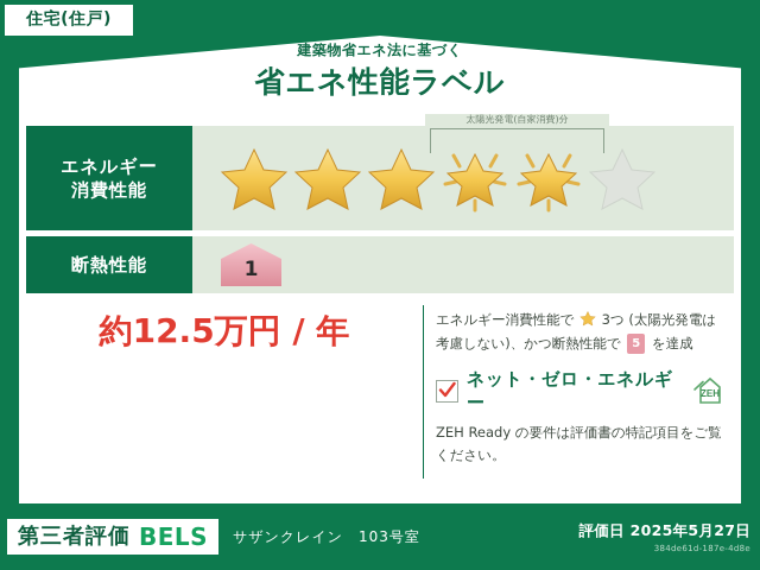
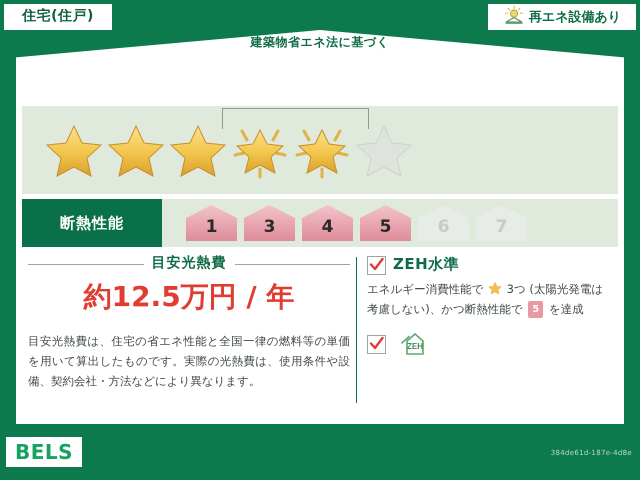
  住宅(住戸)
+ 再エネ設備あり
  建築物省エネ法に基づく
- 省エネ性能ラベル
- エネルギー
- 消費性能
- 太陽光発電(自家消費)分
  断熱性能
  1
+ 3
+ 4
+ 5
+ 6
+ 7
+ 目安光熱費
  約12.5万円 / 年
+ 目安光熱費は、住宅の省エネ性能と全国一律の燃料等の単価を用いて算出したものです。実際の光熱費は、使用条件や設備、契約会社・方法などにより異なります。
+ ZEH水準
  エネルギー消費性能で 3つ (太陽光発電は考慮しない)、かつ断熱性能で 5 を達成
- ネット・ゼロ・エネルギー
  ZEH
- ZEH Ready の要件は評価書の特記項目をご覧ください。
- 第三者評価
  BELS
- サザンクレイン 103号室
- 評価日 2025年5月27日
  384de61d-187e-4d8e
